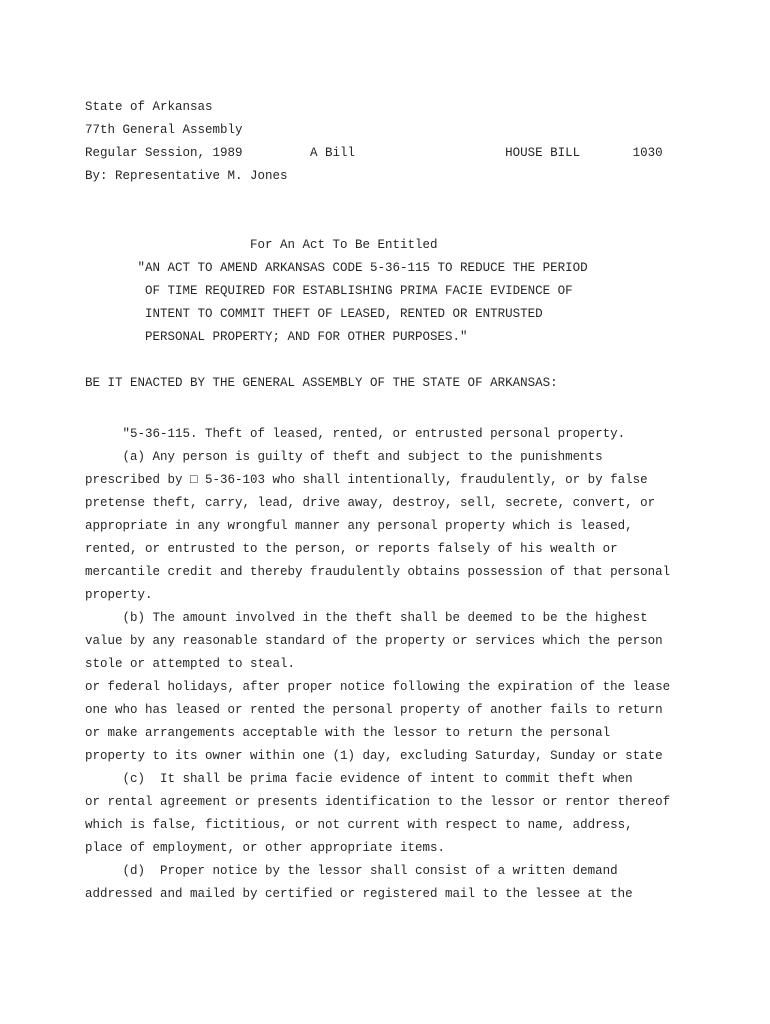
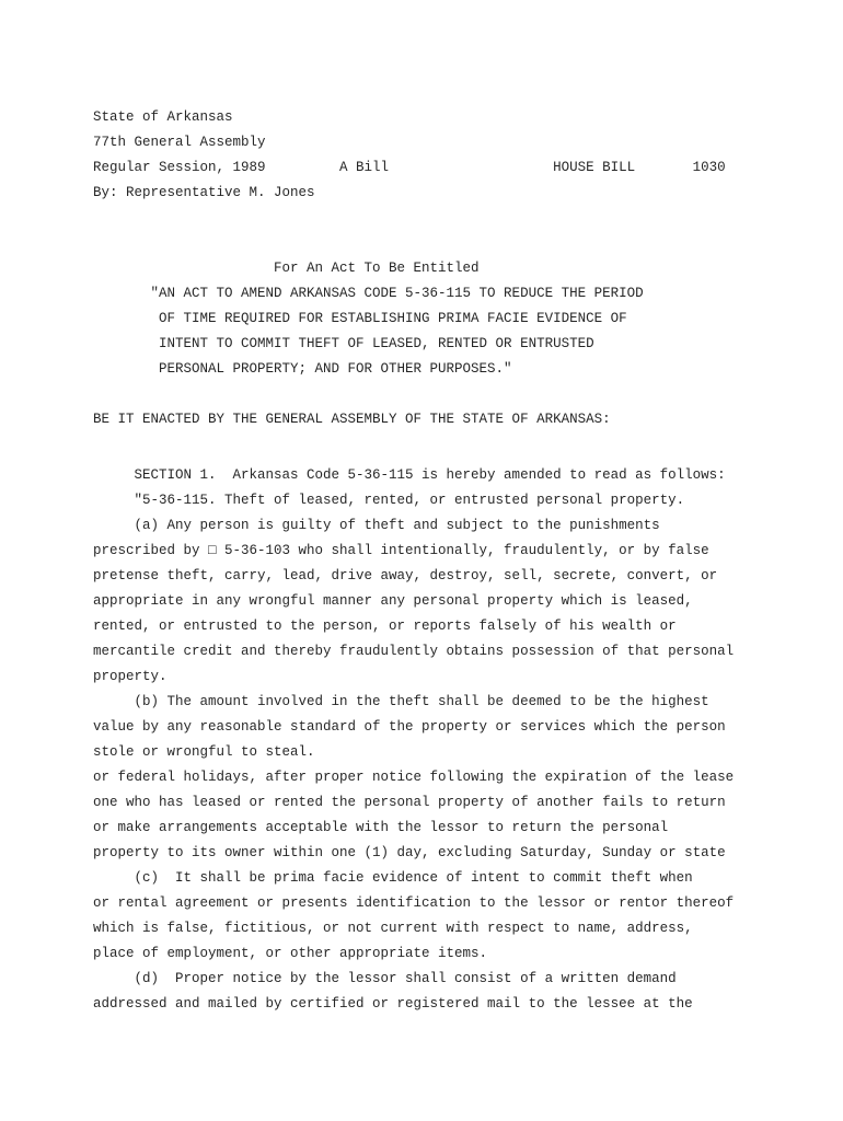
  State of Arkansas
  77th General Assembly
  Regular Session, 1989 A Bill HOUSE BILL 1030
  By: Representative M. Jones
  For An Act To Be Entitled
  "AN ACT TO AMEND ARKANSAS CODE 5-36-115 TO REDUCE THE PERIOD
  OF TIME REQUIRED FOR ESTABLISHING PRIMA FACIE EVIDENCE OF
  INTENT TO COMMIT THEFT OF LEASED, RENTED OR ENTRUSTED
  PERSONAL PROPERTY; AND FOR OTHER PURPOSES."
  BE IT ENACTED BY THE GENERAL ASSEMBLY OF THE STATE OF ARKANSAS:
+ SECTION 1. Arkansas Code 5-36-115 is hereby amended to read as follows:
  "5-36-115. Theft of leased, rented, or entrusted personal property.
  (a) Any person is guilty of theft and subject to the punishments
  prescribed by □ 5-36-103 who shall intentionally, fraudulently, or by false
  pretense theft, carry, lead, drive away, destroy, sell, secrete, convert, or
  appropriate in any wrongful manner any personal property which is leased,
  rented, or entrusted to the person, or reports falsely of his wealth or
  mercantile credit and thereby fraudulently obtains possession of that personal
  property.
  (b) The amount involved in the theft shall be deemed to be the highest
  value by any reasonable standard of the property or services which the person
- stole or attempted to steal.
+ stole or wrongful to steal.
  or federal holidays, after proper notice following the expiration of the lease
  one who has leased or rented the personal property of another fails to return
  or make arrangements acceptable with the lessor to return the personal
  property to its owner within one (1) day, excluding Saturday, Sunday or state
  (c) It shall be prima facie evidence of intent to commit theft when
  or rental agreement or presents identification to the lessor or rentor thereof
  which is false, fictitious, or not current with respect to name, address,
  place of employment, or other appropriate items.
  (d) Proper notice by the lessor shall consist of a written demand
  addressed and mailed by certified or registered mail to the lessee at the
